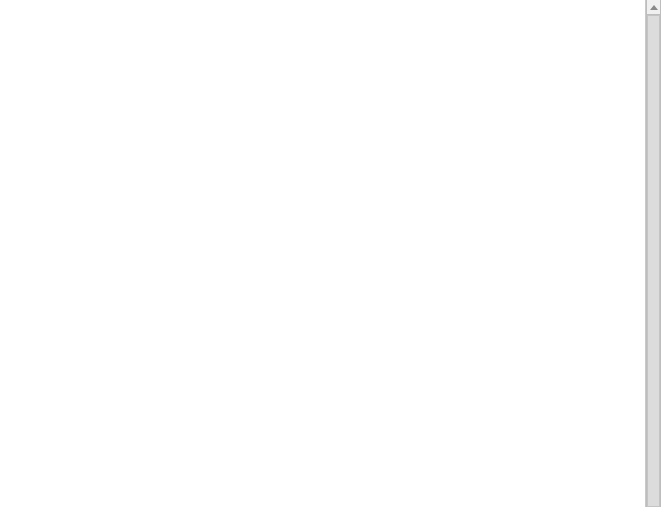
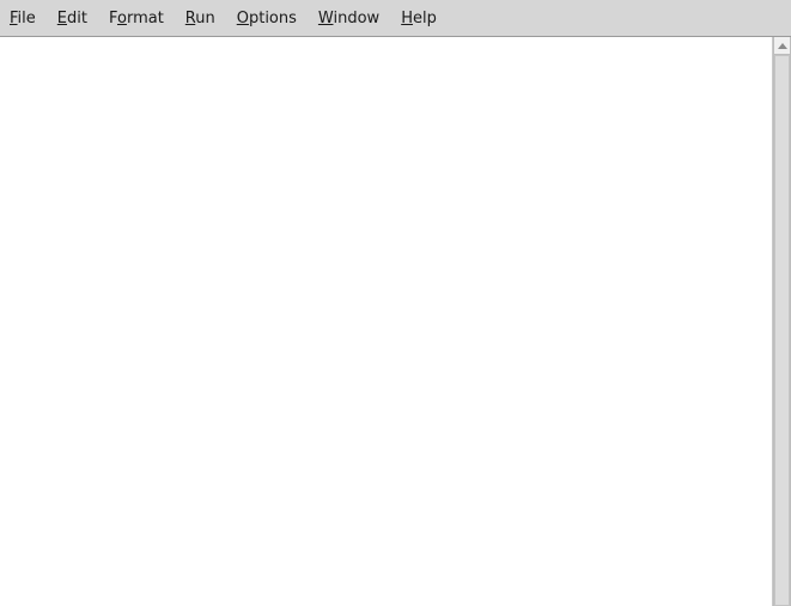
+ File
+ Edit
+ Format
+ Run
+ Options
+ Window
+ Help
